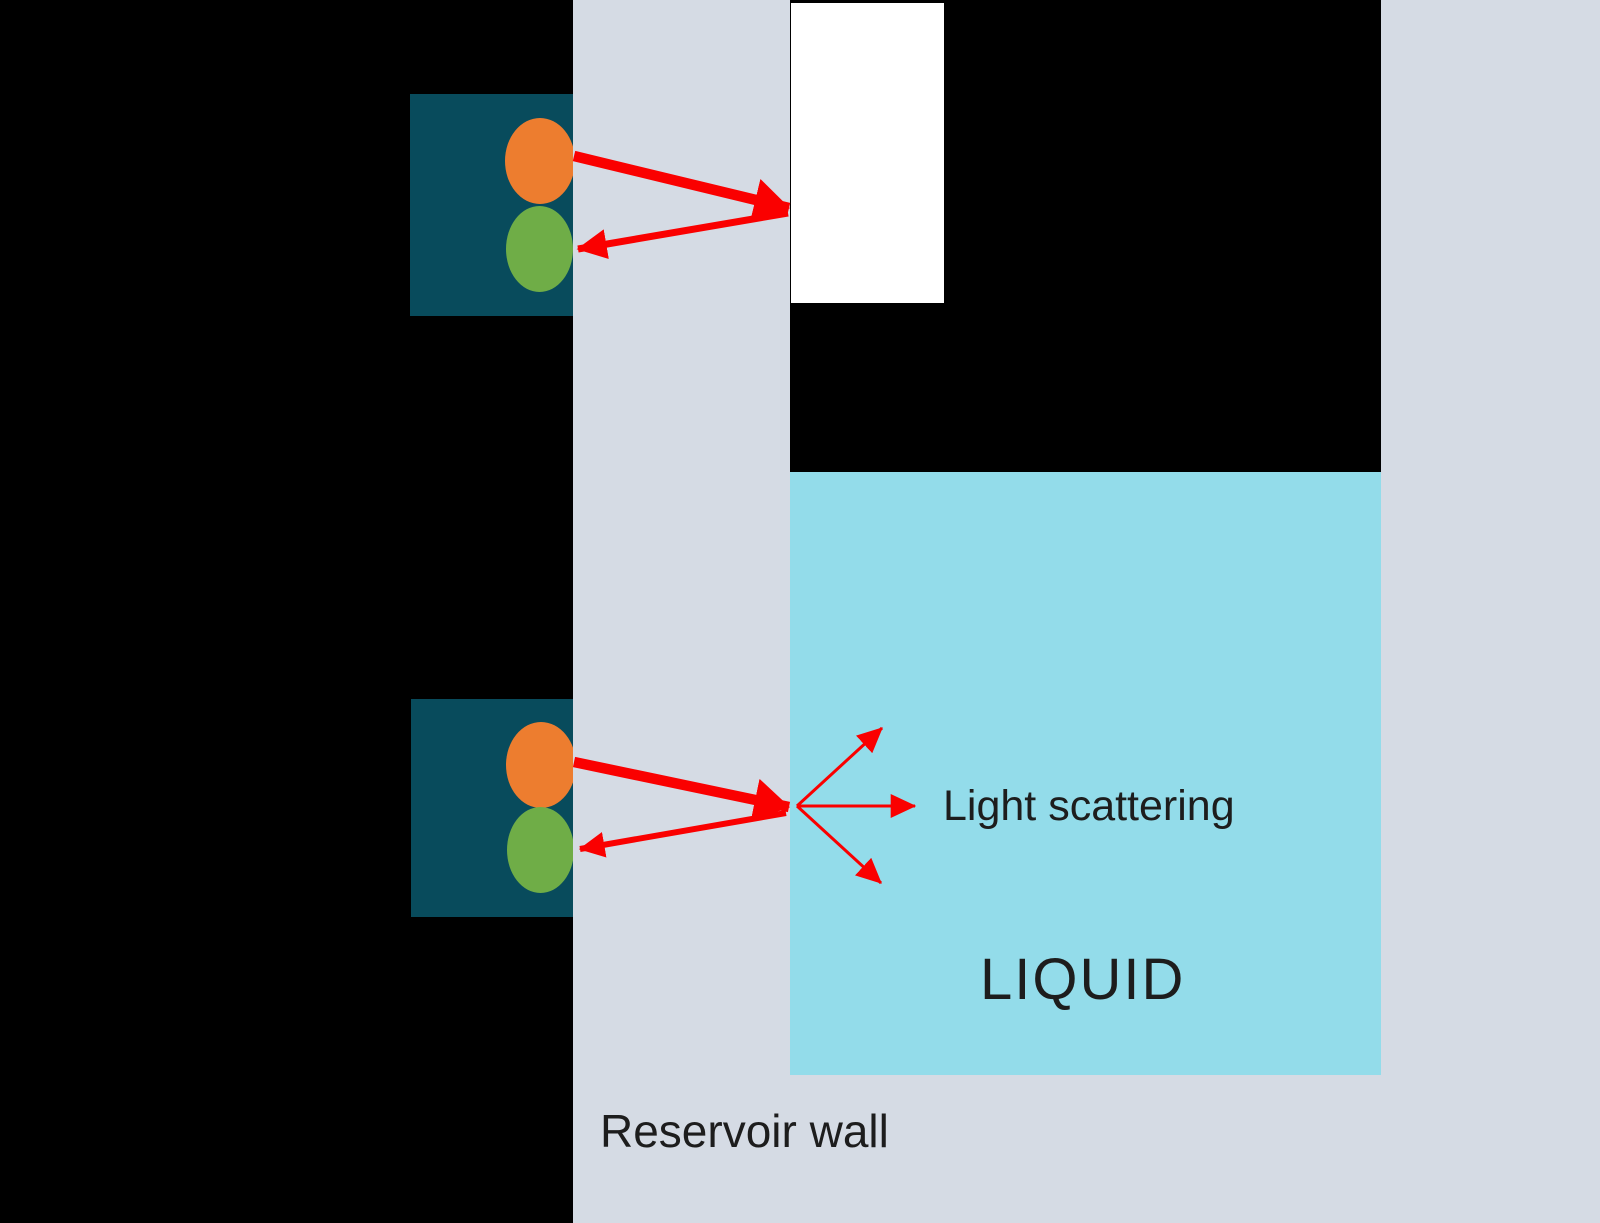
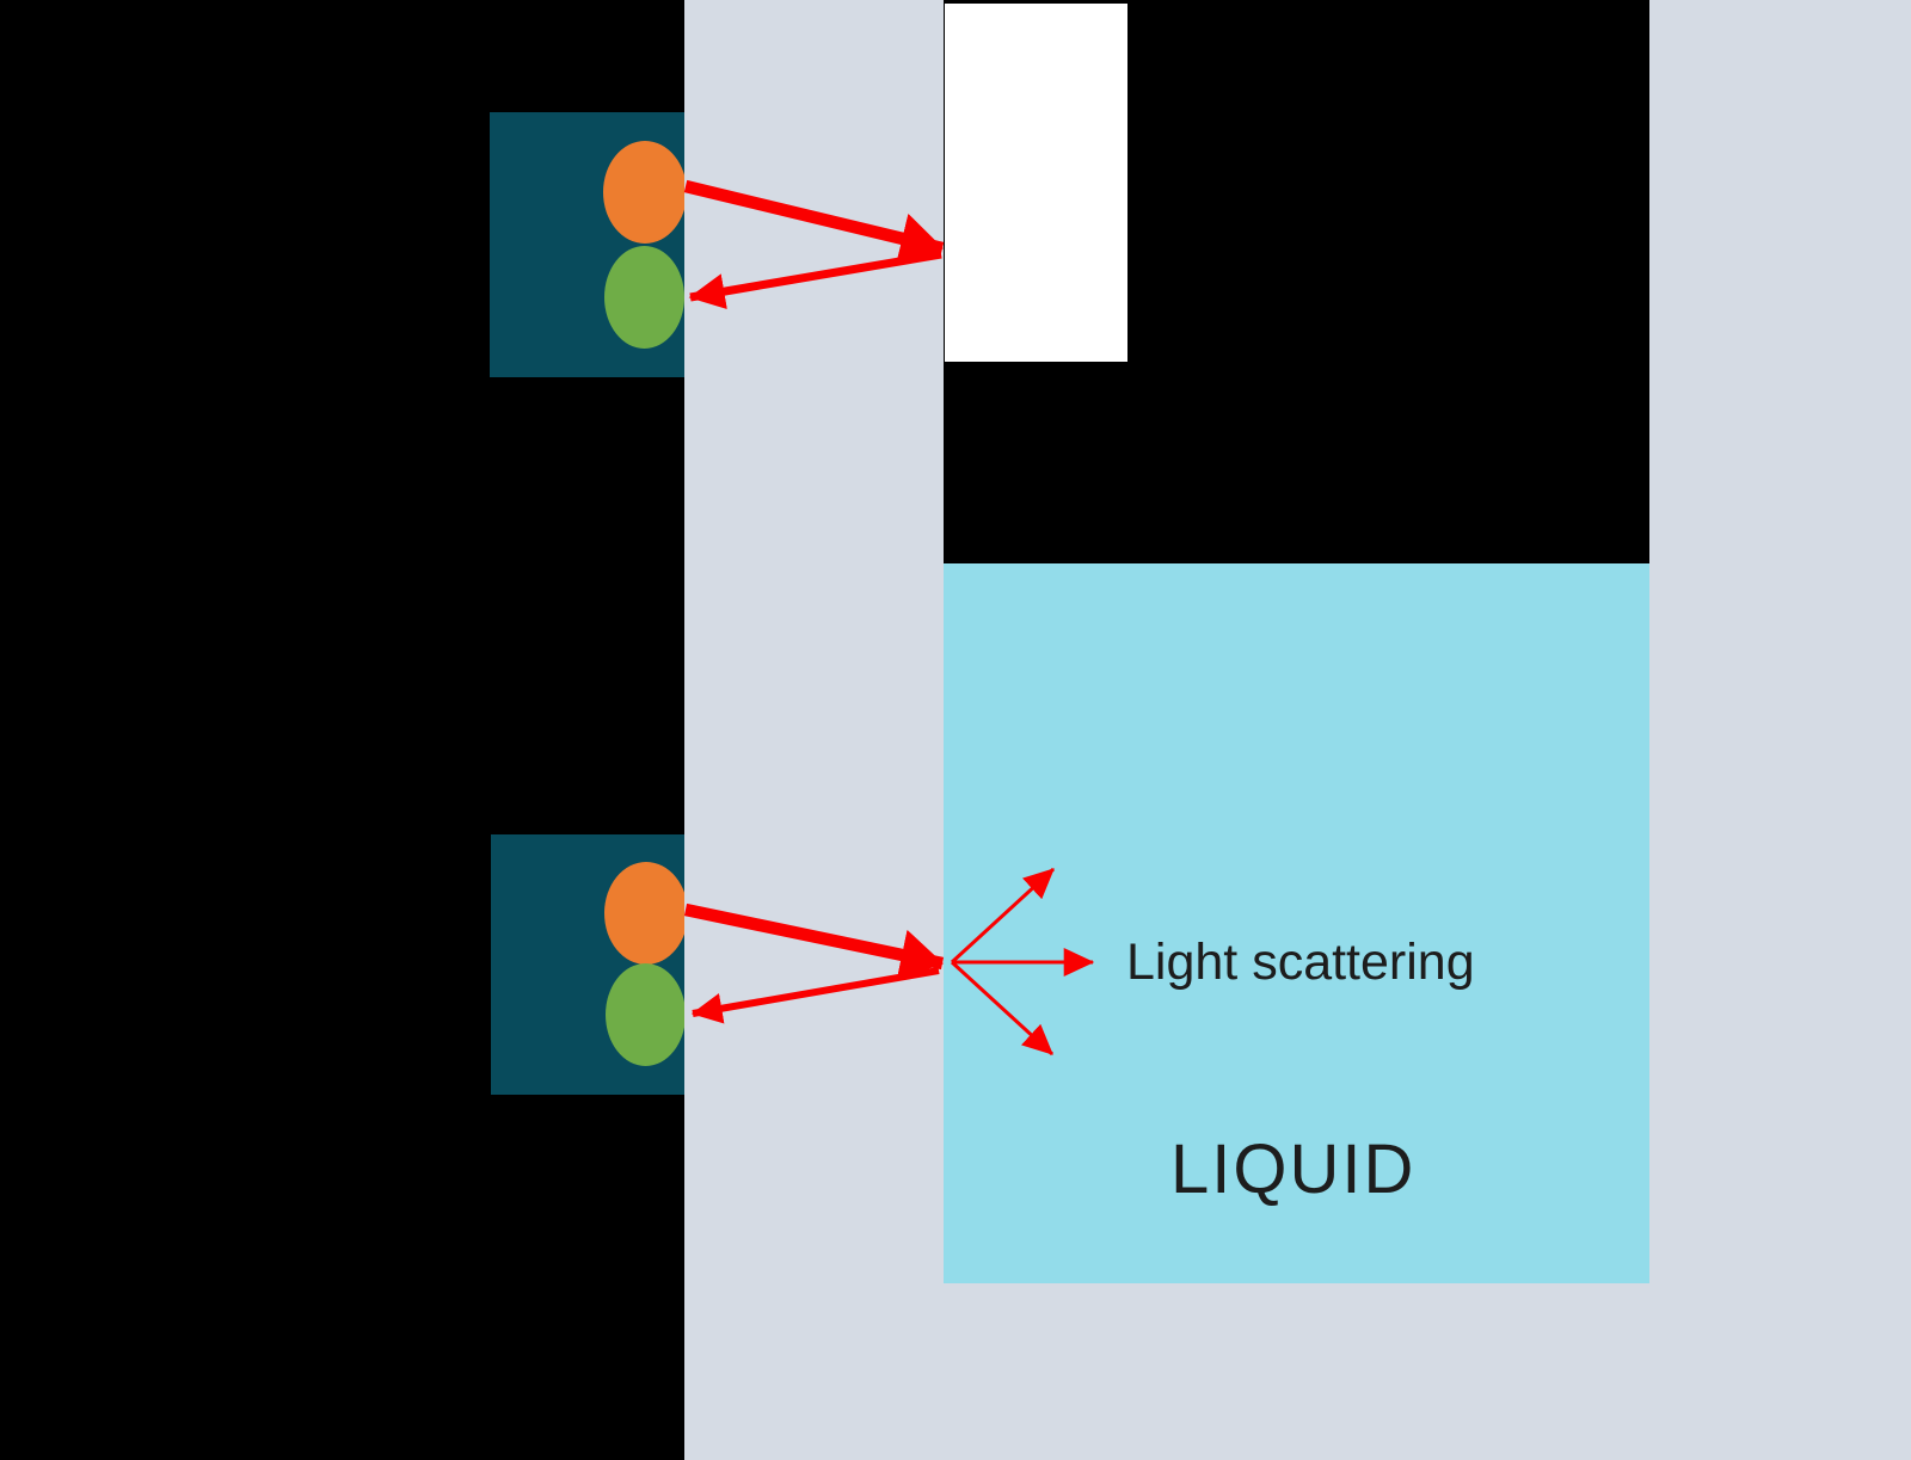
  Light scattering
  LIQUID
- Reservoir wall
